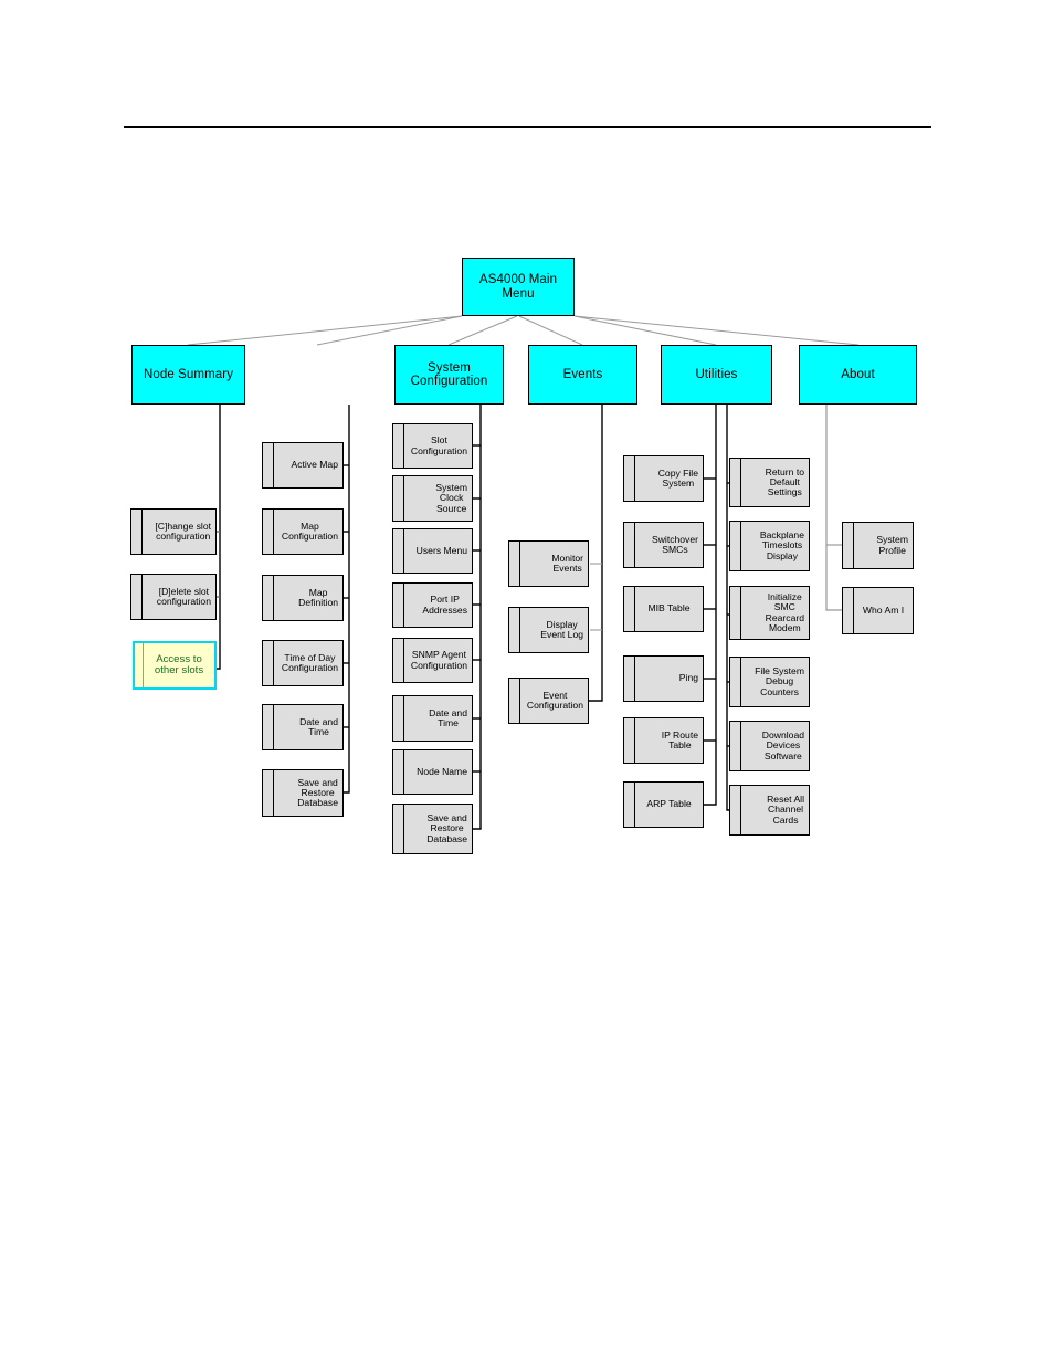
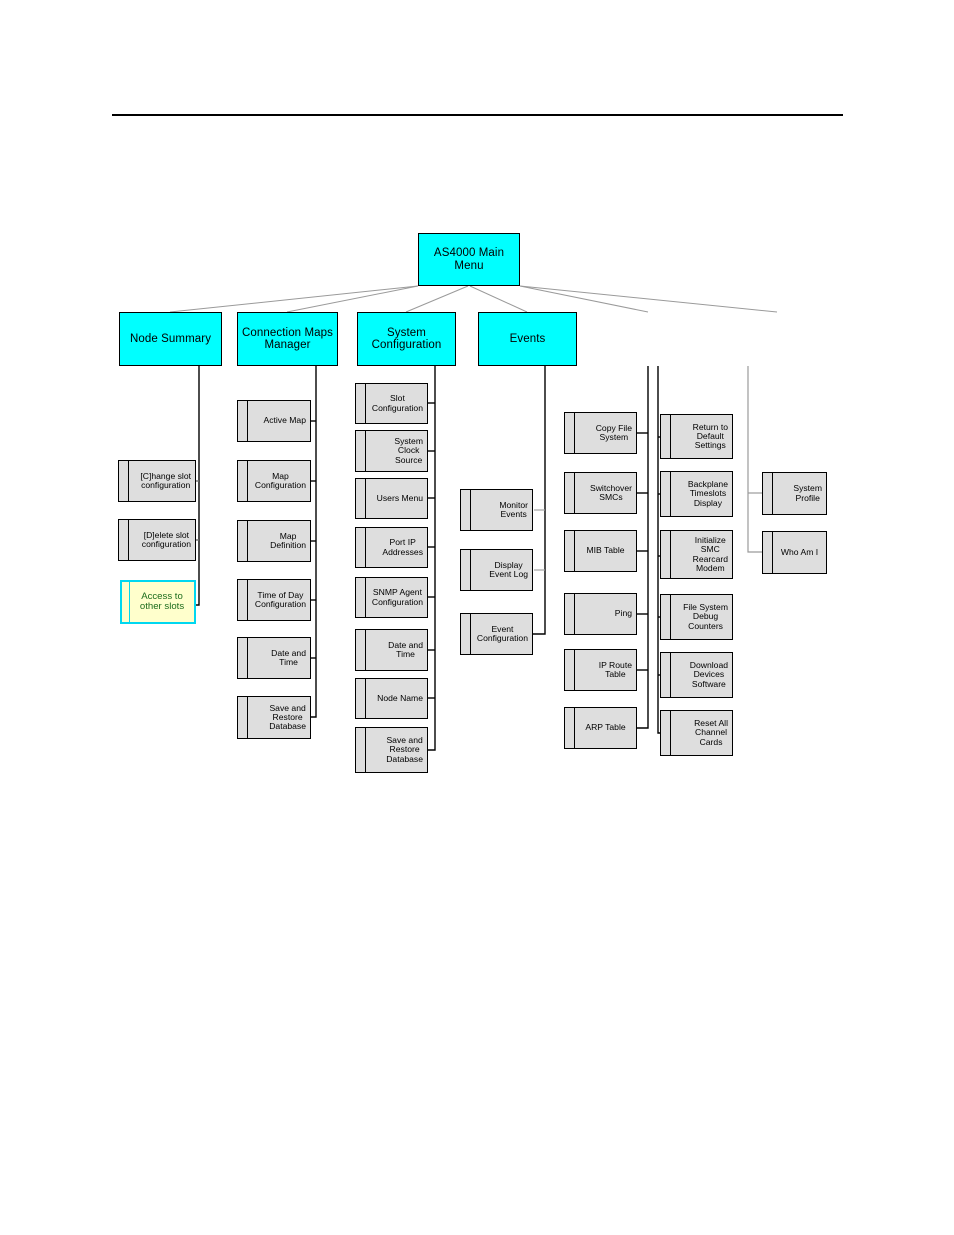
  AS4000 Main
  Menu
  Node Summary
+ Connection Maps
+ Manager
  System
  Configuration
  Events
- Utilities
- About
  [C]hange slot
  configuration
  [D]elete slot
  configuration
  Access to
  other slots
  Active Map
  Map
  Configuration
  Map
  Definition
  Time of Day
  Configuration
  Date and
  Time
  Save and
  Restore
  Database
  Slot
  Configuration
  System
  Clock
  Source
  Users Menu
  Port IP
  Addresses
  SNMP Agent
  Configuration
  Date and
  Time
  Node Name
  Save and
  Restore
  Database
  Monitor
  Events
  Display
  Event Log
  Event
  Configuration
  Copy File
  System
  Switchover
  SMCs
  MIB Table
  Ping
  IP Route
  Table
  ARP Table
  Return to
  Default
  Settings
  Backplane
  Timeslots
  Display
  Initialize
  SMC
  Rearcard
  Modem
  File System
  Debug
  Counters
  Download
  Devices
  Software
  Reset All
  Channel
  Cards
  System
  Profile
  Who Am I
